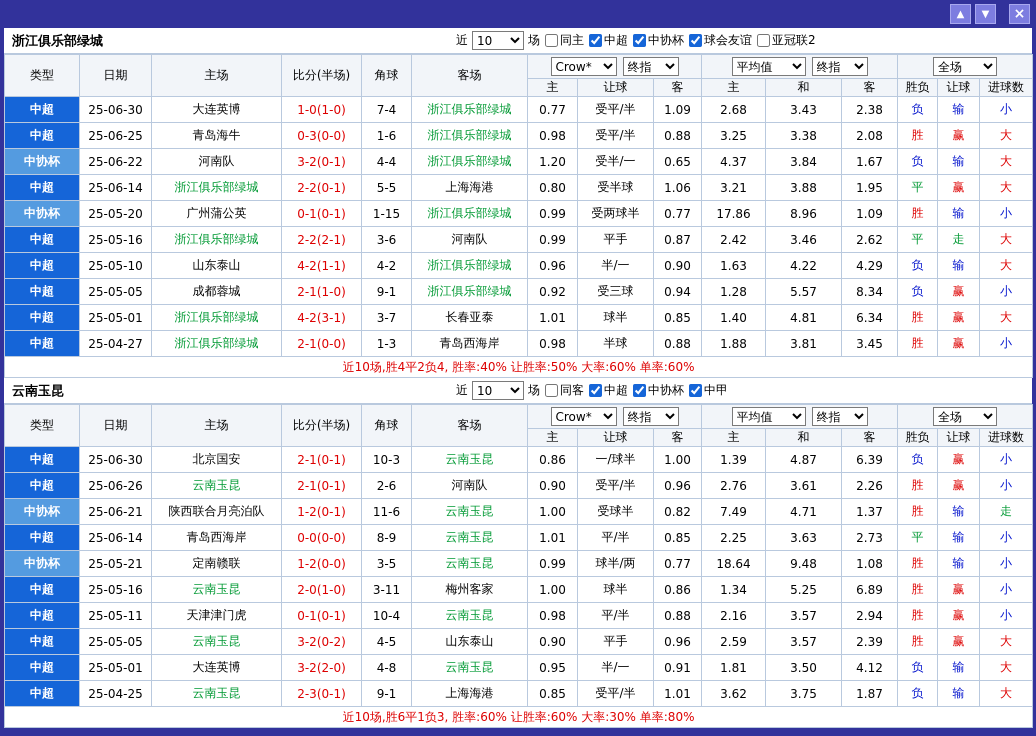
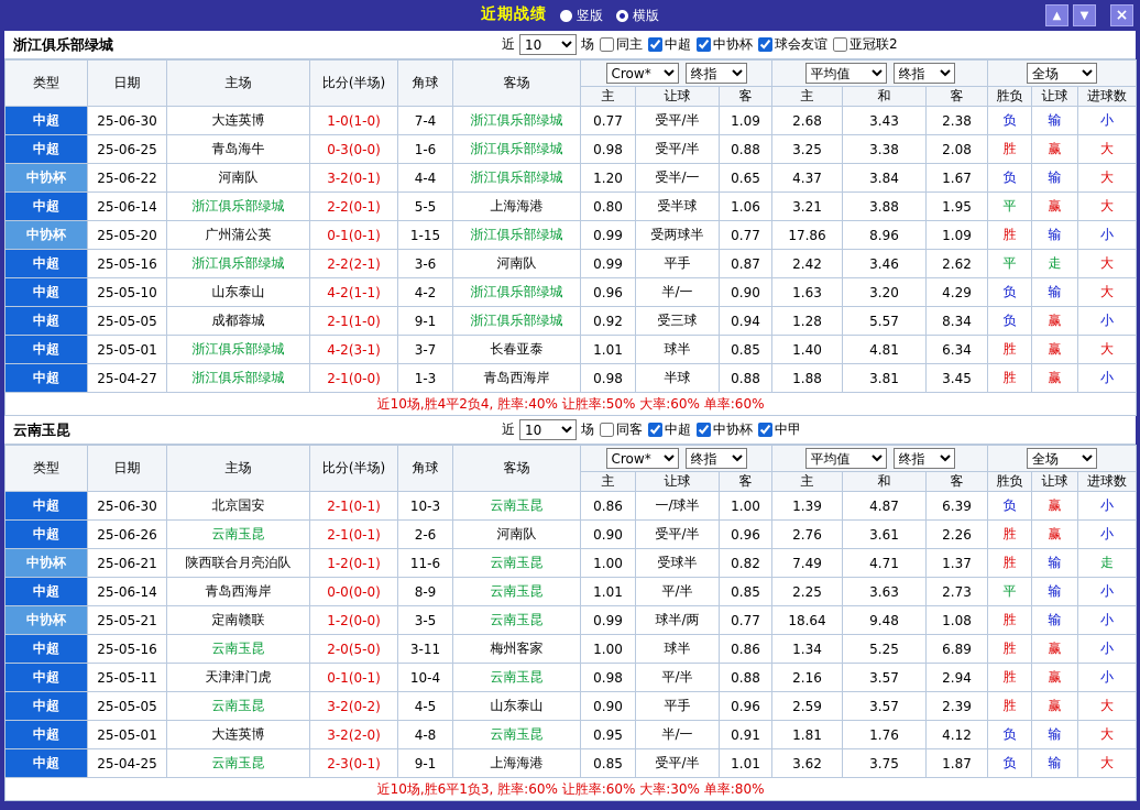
+ 近期战绩
+ 竖版
+ 横版
  ▲
  ▼
  ×
  浙江俱乐部绿城
  近
  10
  场
  同主
  中超
  中协杯
  球会友谊
  亚冠联2
  类型	日期	主场	比分(半场)	角球	客场	Crow* 终指	平均值 终指	全场
  主	让球	客	主	和	客	胜负	让球	进球数
  中超	25-06-30	大连英博	1-0(1-0)	7-4	浙江俱乐部绿城	0.77	受平/半	1.09	2.68	3.43	2.38	负	输	小
  中超	25-06-25	青岛海牛	0-3(0-0)	1-6	浙江俱乐部绿城	0.98	受平/半	0.88	3.25	3.38	2.08	胜	赢	大
  中协杯	25-06-22	河南队	3-2(0-1)	4-4	浙江俱乐部绿城	1.20	受半/一	0.65	4.37	3.84	1.67	负	输	大
  中超	25-06-14	浙江俱乐部绿城	2-2(0-1)	5-5	上海海港	0.80	受半球	1.06	3.21	3.88	1.95	平	赢	大
  中协杯	25-05-20	广州蒲公英	0-1(0-1)	1-15	浙江俱乐部绿城	0.99	受两球半	0.77	17.86	8.96	1.09	胜	输	小
  中超	25-05-16	浙江俱乐部绿城	2-2(2-1)	3-6	河南队	0.99	平手	0.87	2.42	3.46	2.62	平	走	大
- 中超	25-05-10	山东泰山	4-2(1-1)	4-2	浙江俱乐部绿城	0.96	半/一	0.90	1.63	4.22	4.29	负	输	大
+ 中超	25-05-10	山东泰山	4-2(1-1)	4-2	浙江俱乐部绿城	0.96	半/一	0.90	1.63	3.20	4.29	负	输	大
  中超	25-05-05	成都蓉城	2-1(1-0)	9-1	浙江俱乐部绿城	0.92	受三球	0.94	1.28	5.57	8.34	负	赢	小
  中超	25-05-01	浙江俱乐部绿城	4-2(3-1)	3-7	长春亚泰	1.01	球半	0.85	1.40	4.81	6.34	胜	赢	大
  中超	25-04-27	浙江俱乐部绿城	2-1(0-0)	1-3	青岛西海岸	0.98	半球	0.88	1.88	3.81	3.45	胜	赢	小
  近10场,胜4平2负4, 胜率:40% 让胜率:50% 大率:60% 单率:60%
  云南玉昆
  近
  10
  场
  同客
  中超
  中协杯
  中甲
  类型	日期	主场	比分(半场)	角球	客场	Crow* 终指	平均值 终指	全场
  主	让球	客	主	和	客	胜负	让球	进球数
  中超	25-06-30	北京国安	2-1(0-1)	10-3	云南玉昆	0.86	一/球半	1.00	1.39	4.87	6.39	负	赢	小
  中超	25-06-26	云南玉昆	2-1(0-1)	2-6	河南队	0.90	受平/半	0.96	2.76	3.61	2.26	胜	赢	小
  中协杯	25-06-21	陕西联合月亮泊队	1-2(0-1)	11-6	云南玉昆	1.00	受球半	0.82	7.49	4.71	1.37	胜	输	走
  中超	25-06-14	青岛西海岸	0-0(0-0)	8-9	云南玉昆	1.01	平/半	0.85	2.25	3.63	2.73	平	输	小
  中协杯	25-05-21	定南赣联	1-2(0-0)	3-5	云南玉昆	0.99	球半/两	0.77	18.64	9.48	1.08	胜	输	小
- 中超	25-05-16	云南玉昆	2-0(1-0)	3-11	梅州客家	1.00	球半	0.86	1.34	5.25	6.89	胜	赢	小
+ 中超	25-05-16	云南玉昆	2-0(5-0)	3-11	梅州客家	1.00	球半	0.86	1.34	5.25	6.89	胜	赢	小
  中超	25-05-11	天津津门虎	0-1(0-1)	10-4	云南玉昆	0.98	平/半	0.88	2.16	3.57	2.94	胜	赢	小
  中超	25-05-05	云南玉昆	3-2(0-2)	4-5	山东泰山	0.90	平手	0.96	2.59	3.57	2.39	胜	赢	大
- 中超	25-05-01	大连英博	3-2(2-0)	4-8	云南玉昆	0.95	半/一	0.91	1.81	3.50	4.12	负	输	大
+ 中超	25-05-01	大连英博	3-2(2-0)	4-8	云南玉昆	0.95	半/一	0.91	1.81	1.76	4.12	负	输	大
  中超	25-04-25	云南玉昆	2-3(0-1)	9-1	上海海港	0.85	受平/半	1.01	3.62	3.75	1.87	负	输	大
  近10场,胜6平1负3, 胜率:60% 让胜率:60% 大率:30% 单率:80%
